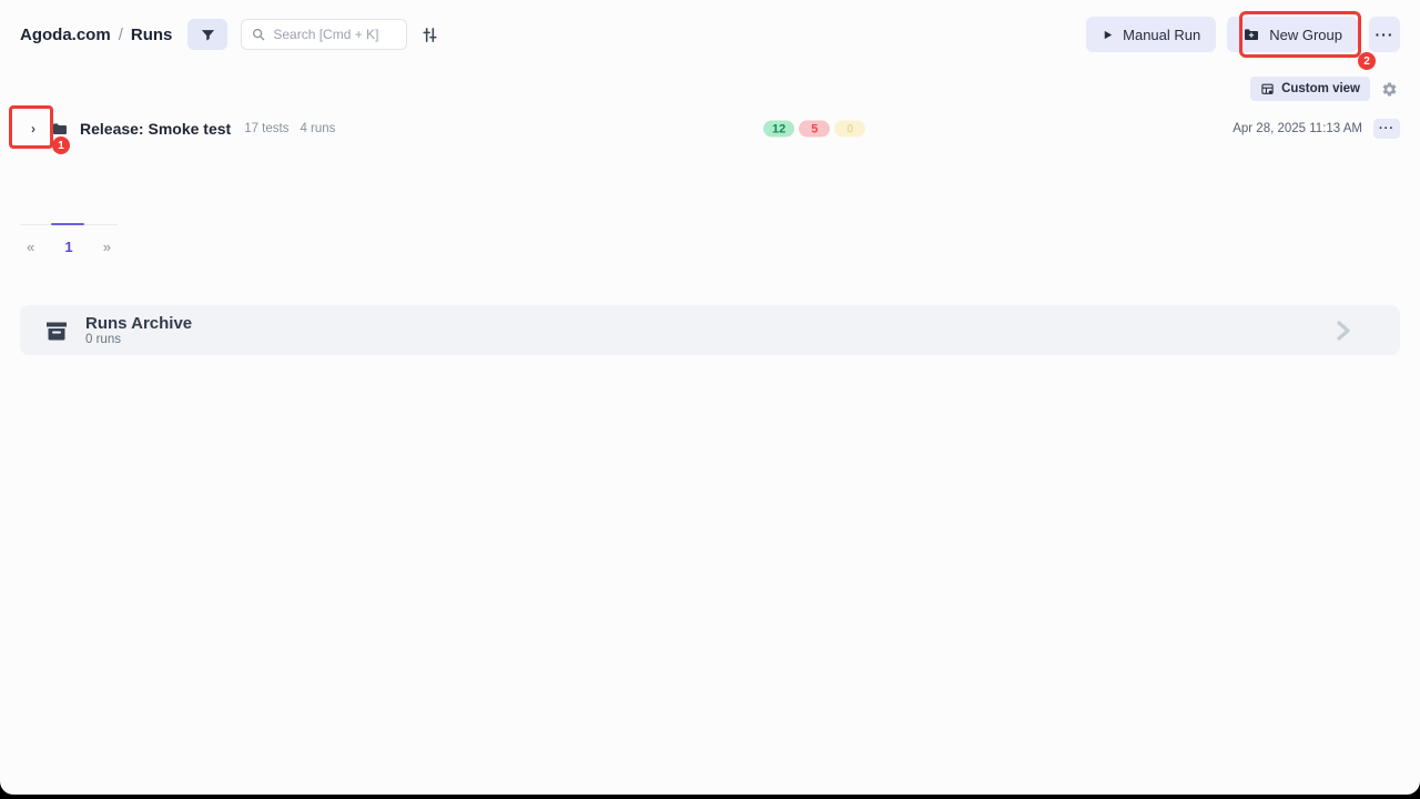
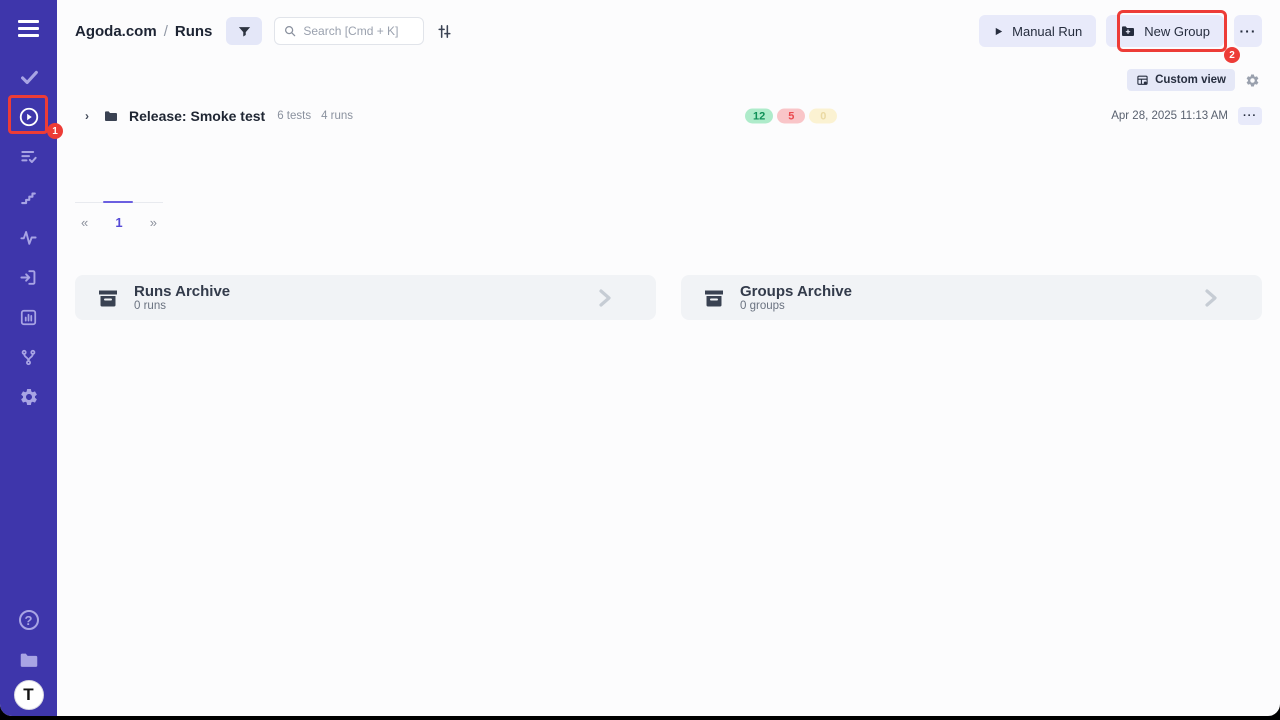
+ ?
+ T
  Agoda.com
  /
  Runs
  Search [Cmd + K]
  Manual Run
  New Group
  ···
  Custom view
  ›
  Release: Smoke test
- 17 tests
+ 6 tests
  4 runs
  12
  5
  0
  Apr 28, 2025 11:13 AM
  ···
  «
  1
  »
  Runs Archive
  0 runs
+ Groups Archive
+ 0 groups
  1
  2
